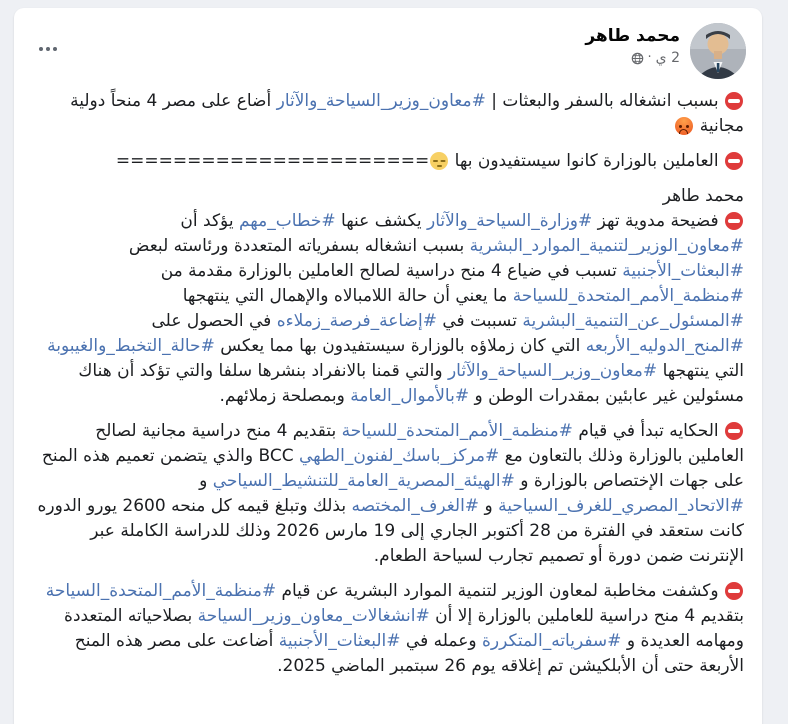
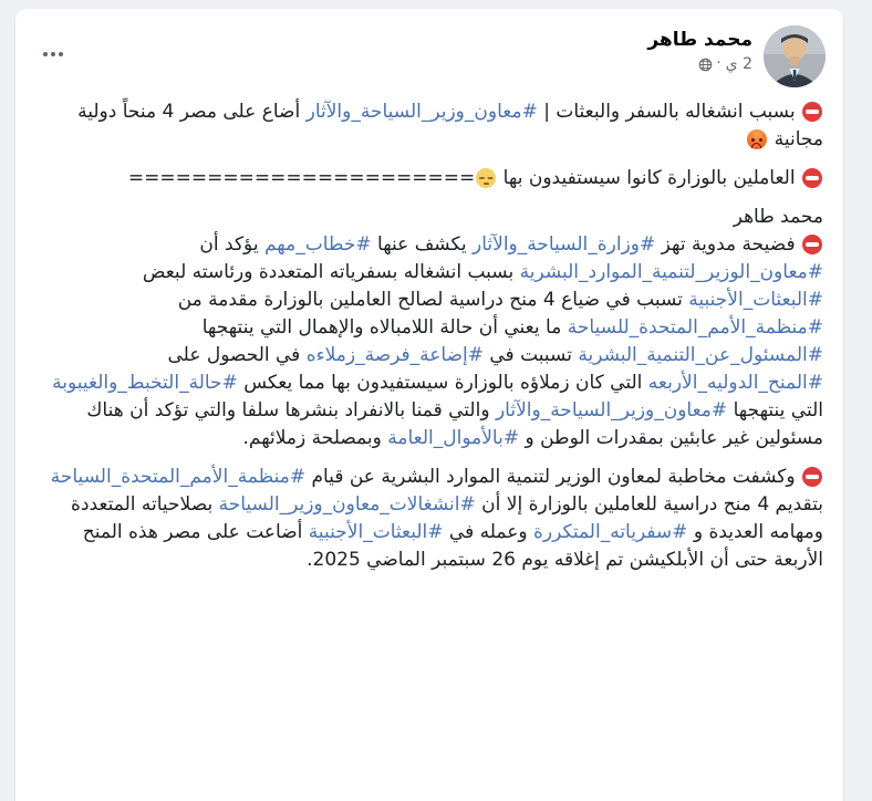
  محمد طاهر
  2 ي
  ·
  بسبب انشغاله بالسفر والبعثات | #معاون_وزير_السياحة_والآثار أضاع على مصر 4 منحاً دولية مجانية
  العاملين بالوزارة كانوا سيستفيدون بها ======================
  محمد طاهر
  فضيحة مدوية تهز #وزارة_السياحة_والآثار يكشف عنها #خطاب_مهم يؤكد أن #معاون_الوزير_لتنمية_الموارد_البشرية بسبب انشغاله بسفرياته المتعددة ورئاسته لبعض #البعثات_الأجنبية تسبب في ضياع 4 منح دراسية لصالح العاملين بالوزارة مقدمة من #منظمة_الأمم_المتحدة_للسياحة ما يعني أن حالة اللامبالاه والإهمال التي ينتهجها #المسئول_عن_التنمية_البشرية تسببت في #إضاعة_فرصة_زملاءه في الحصول على #المنح_الدوليه_الأربعه التي كان زملاؤه بالوزارة سيستفيدون بها مما يعكس #حالة_التخبط_والغيبوبة التي ينتهجها #معاون_وزير_السياحة_والآثار والتي قمنا بالانفراد بنشرها سلفا والتي تؤكد أن هناك مسئولين غير عابئين بمقدرات الوطن و #بالأموال_العامة وبمصلحة زملائهم.
- الحكايه تبدأ في قيام #منظمة_الأمم_المتحدة_للسياحة بتقديم 4 منح دراسية مجانية لصالح العاملين بالوزارة وذلك بالتعاون مع #مركز_باسك_لفنون_الطهي BCC والذي يتضمن تعميم هذه المنح على جهات الإختصاص بالوزارة و #الهيئة_المصرية_العامة_للتنشيط_السياحي و #الاتحاد_المصري_للغرف_السياحية و #الغرف_المختصه بذلك وتبلغ قيمه كل منحه 2600 يورو الدوره كانت ستعقد في الفترة من 28 أكتوبر الجاري إلى 19 مارس 2026 وذلك للدراسة الكاملة عبر الإنترنت ضمن دورة أو تصميم تجارب لسياحة الطعام.
  وكشفت مخاطبة لمعاون الوزير لتنمية الموارد البشرية عن قيام #منظمة_الأمم_المتحدة_السياحة بتقديم 4 منح دراسية للعاملين بالوزارة إلا أن #انشغالات_معاون_وزير_السياحة بصلاحياته المتعددة ومهامه العديدة و #سفرياته_المتكررة وعمله في #البعثات_الأجنبية أضاعت على مصر هذه المنح الأربعة حتى أن الأبلكيشن تم إغلاقه يوم 26 سبتمبر الماضي 2025.
